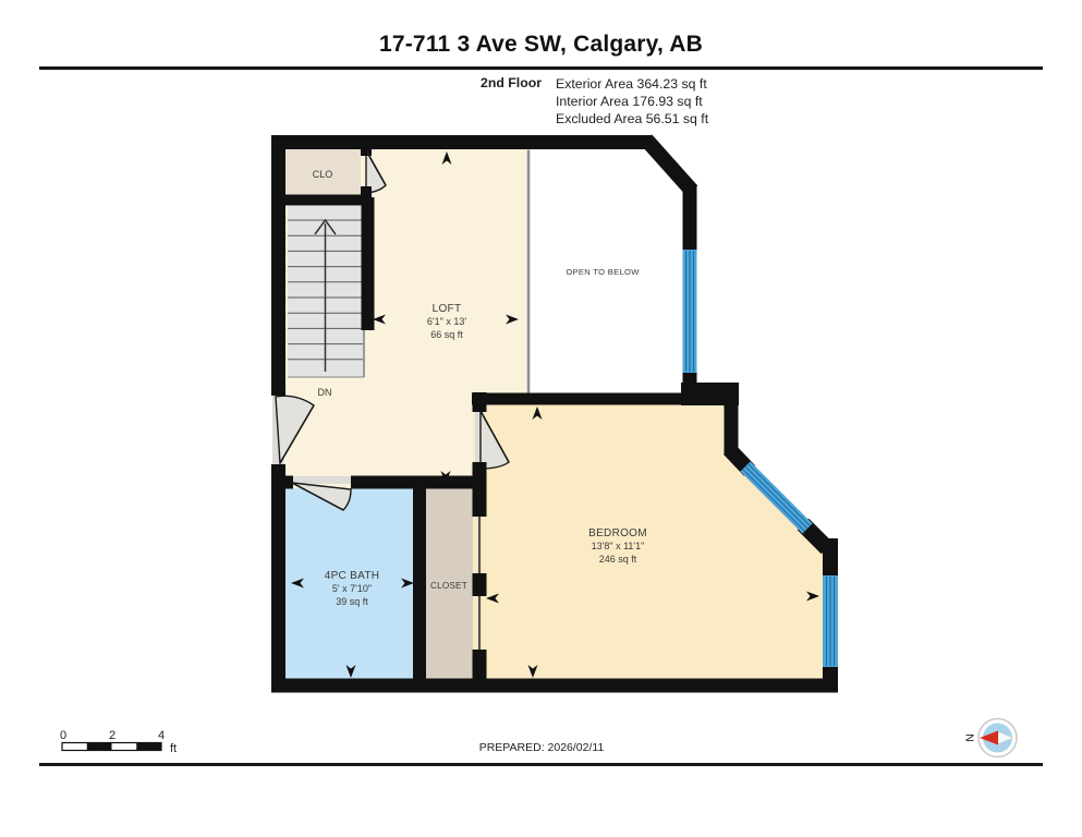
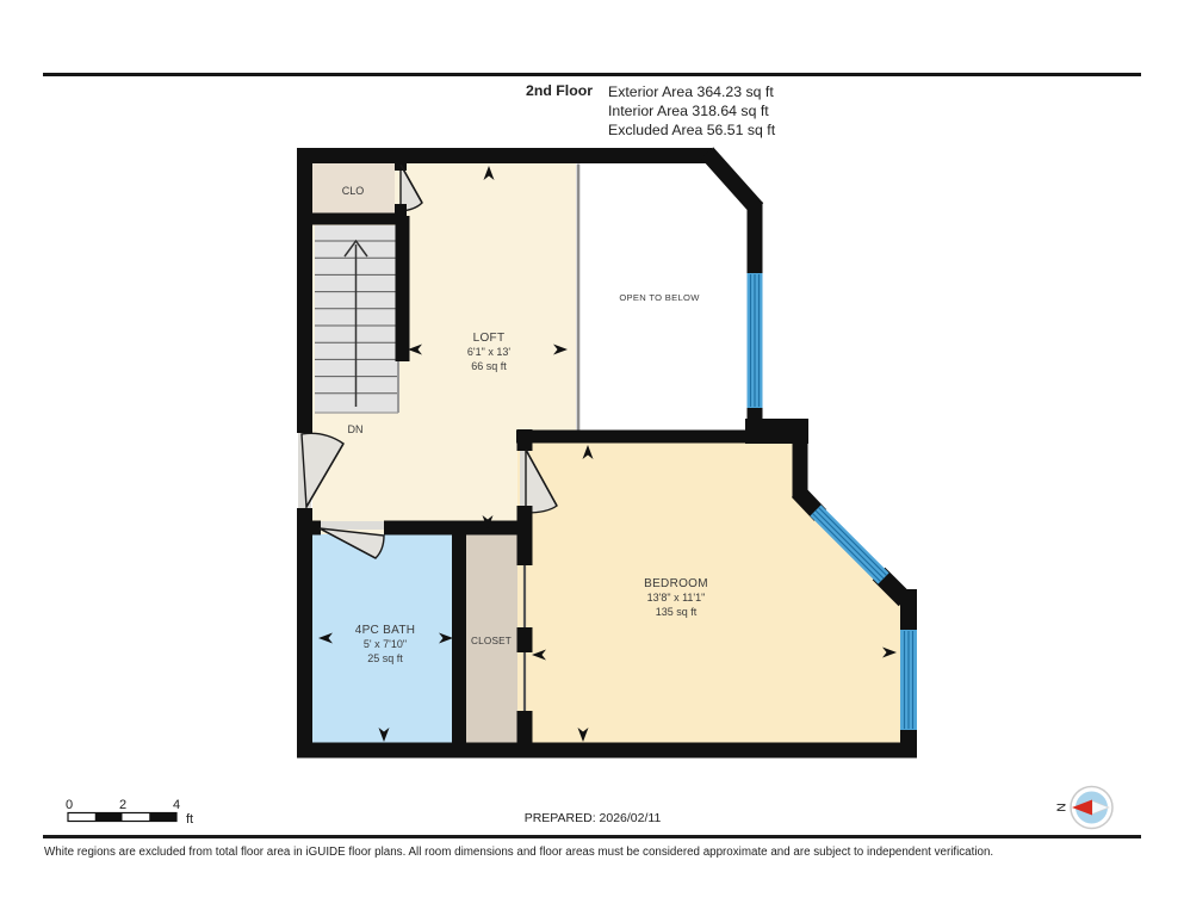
- 17-711 3 Ave SW, Calgary, AB
  2nd Floor
  Exterior Area 364.23 sq ft
- Interior Area 176.93 sq ft
+ Interior Area 318.64 sq ft
  Excluded Area 56.51 sq ft
  CLO
  DN
  LOFT
  6'1" x 13'
  66 sq ft
  OPEN TO BELOW
  BEDROOM
  13'8" x 11'1"
- 246 sq ft
+ 135 sq ft
  4PC BATH
  5' x 7'10"
- 39 sq ft
+ 25 sq ft
  CLOSET
  0
  2
  4
  ft
  PREPARED: 2026/02/11
+ White regions are excluded from total floor area in iGUIDE floor plans. All room dimensions and floor areas must be considered approximate and are subject to independent verification.
